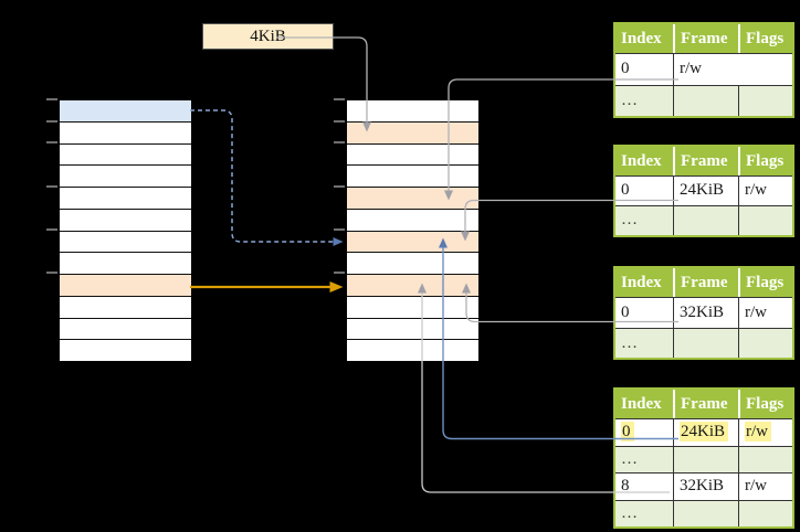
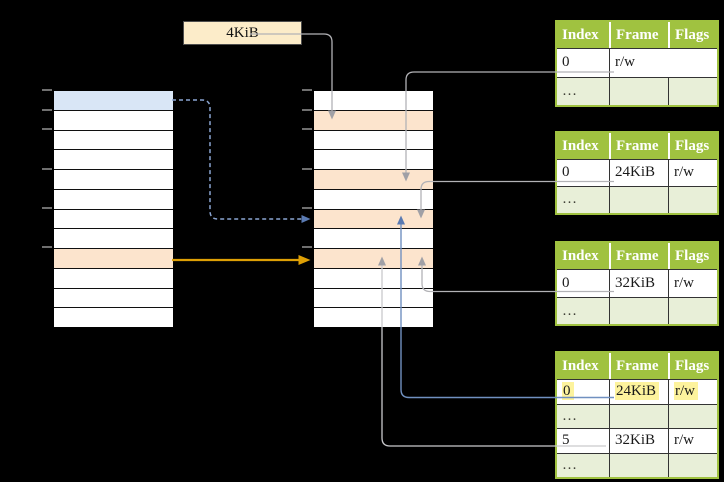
  4KiB
  Index
  Frame
  Flags
  0
  r/w
  …
  Index
  Frame
  Flags
  0
  24KiB
  r/w
  …
  Index
  Frame
  Flags
  0
  32KiB
  r/w
  …
  Index
  Frame
  Flags
  0
  24KiB
  r/w
  …
- 8
+ 5
  32KiB
  r/w
  …
